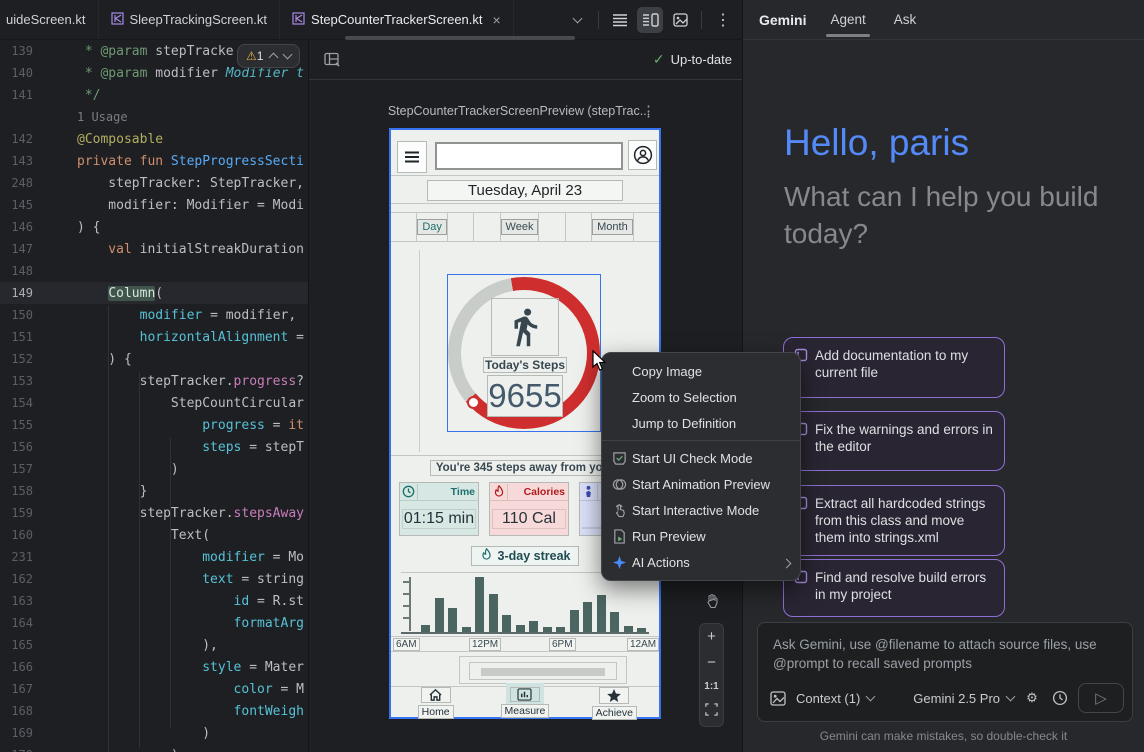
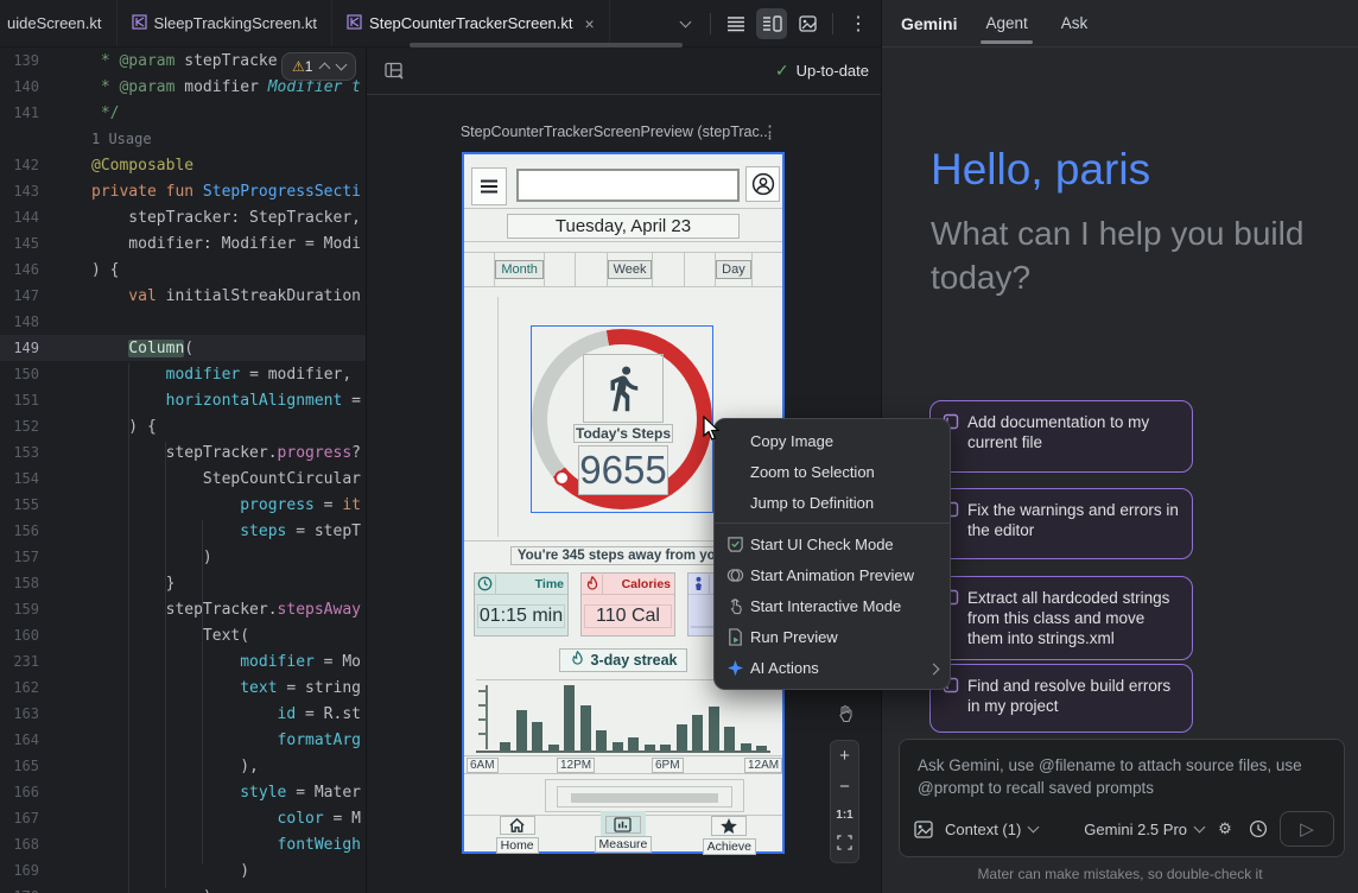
  uideScreen.kt
  SleepTrackingScreen.kt
  StepCounterTrackerScreen.kt
  ×
  ⋮
  139
  * @param stepTracke
  140
  * @param modifier Modifier t
  141
  */
  1 Usage
  142
  @Composable
  143
  private fun StepProgressSecti
- 248
+ 144
  stepTracker: StepTracker,
  145
  modifier: Modifier = Modi
  146
  ) {
  147
  val initialStreakDuration
  148
  149
  Column(
  150
  modifier = modifier,
  151
  horizontalAlignment =
  152
  ) {
  153
  stepTracker.progress?
  154
  StepCountCircular
  155
  progress = it
  156
  steps = stepT
  157
  )
  158
  }
  159
  stepTracker.stepsAway
  160
  Text(
  231
  modifier = Mo
  162
  text = string
  163
  id = R.st
  164
  formatArg
  165
  ),
  166
  style = Mater
  167
  color = M
  168
  fontWeigh
  169
  )
  ⚠1
  ✓
  Up-to-date
  StepCounterTrackerScreenPreview (stepTrac...
  ⋮
  Tuesday, April 23
- Day
+ Month
  Week
- Month
+ Day
  Today's Steps
  9655
  You're 345 steps away from yo
  Time
  01:15 min
  Calories
  110 Cal
  3-day streak
  6AM
  12PM
  6PM
  12AM
  Home
  Measure
  Achieve
  +
  −
  1:1
  Gemini
  Agent
  Ask
  Hello, paris
  What can I help you build
  today?
  Add documentation to my current file
  Fix the warnings and errors in the editor
  Extract all hardcoded strings from this class and move them into strings.xml
  Find and resolve build errors in my project
  Ask Gemini, use @filename to attach source files, use @prompt to recall saved prompts
  Context (1)
  Gemini 2.5 Pro
  ⚙
  ▷
- Gemini can make mistakes, so double-check it
+ Mater can make mistakes, so double-check it
  Copy Image
  Zoom to Selection
  Jump to Definition
  Start UI Check Mode
  Start Animation Preview
  Start Interactive Mode
  Run Preview
  AI Actions
